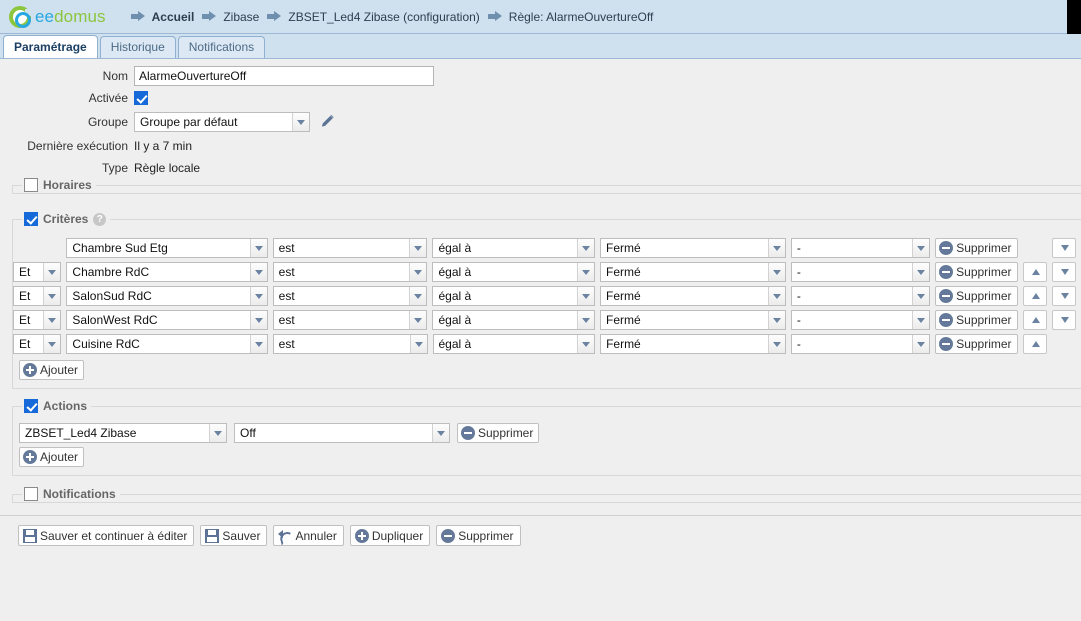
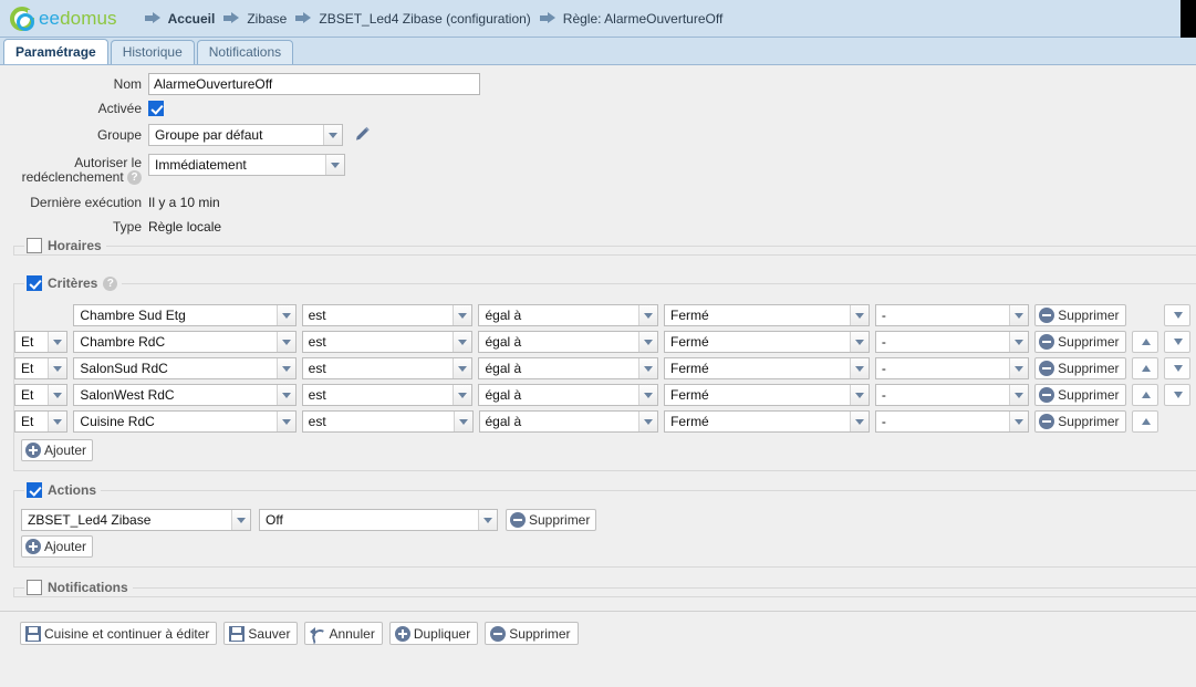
  eedomus
  Accueil
  Zibase
  ZBSET_Led4 Zibase (configuration)
  Règle: AlarmeOuvertureOff
  Paramétrage
  Historique
  Notifications
  Nom
  AlarmeOuvertureOff
  Activée
  Groupe
  Groupe par défaut
+ Autoriser le
+ redéclenchement ?
+ Immédiatement
  Dernière exécution
- Il y a 7 min
+ Il y a 10 min
  Type
  Règle locale
  Horaires
  Critères
  ?
  Chambre Sud Etg
  est
  égal à
  Fermé
  -
  Supprimer
  Et
  Chambre RdC
  est
  égal à
  Fermé
  -
  Supprimer
  Et
  SalonSud RdC
  est
  égal à
  Fermé
  -
  Supprimer
  Et
  SalonWest RdC
  est
  égal à
  Fermé
  -
  Supprimer
  Et
  Cuisine RdC
  est
  égal à
  Fermé
  -
  Supprimer
  Ajouter
  Actions
  ZBSET_Led4 Zibase
  Off
  Supprimer
  Ajouter
  Notifications
- Sauver et continuer à éditer
+ Cuisine et continuer à éditer
  Sauver
  Annuler
  Dupliquer
  Supprimer
